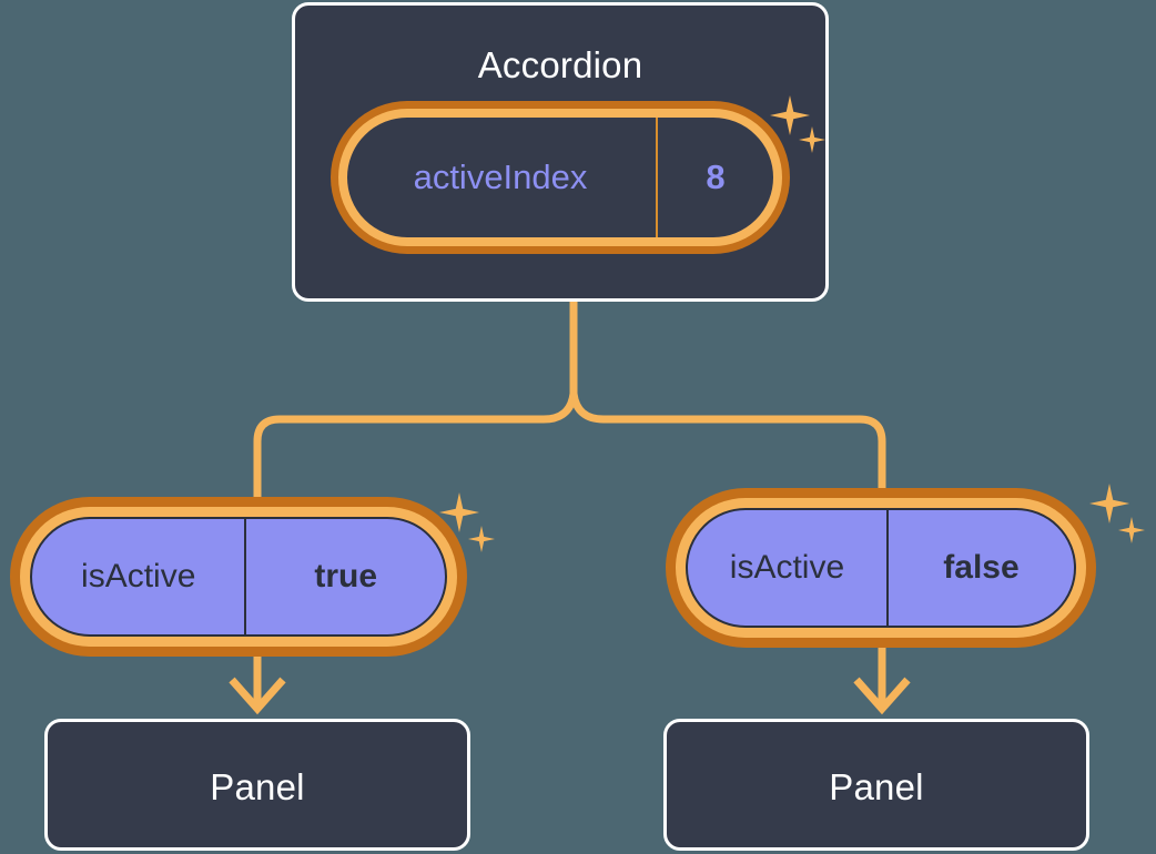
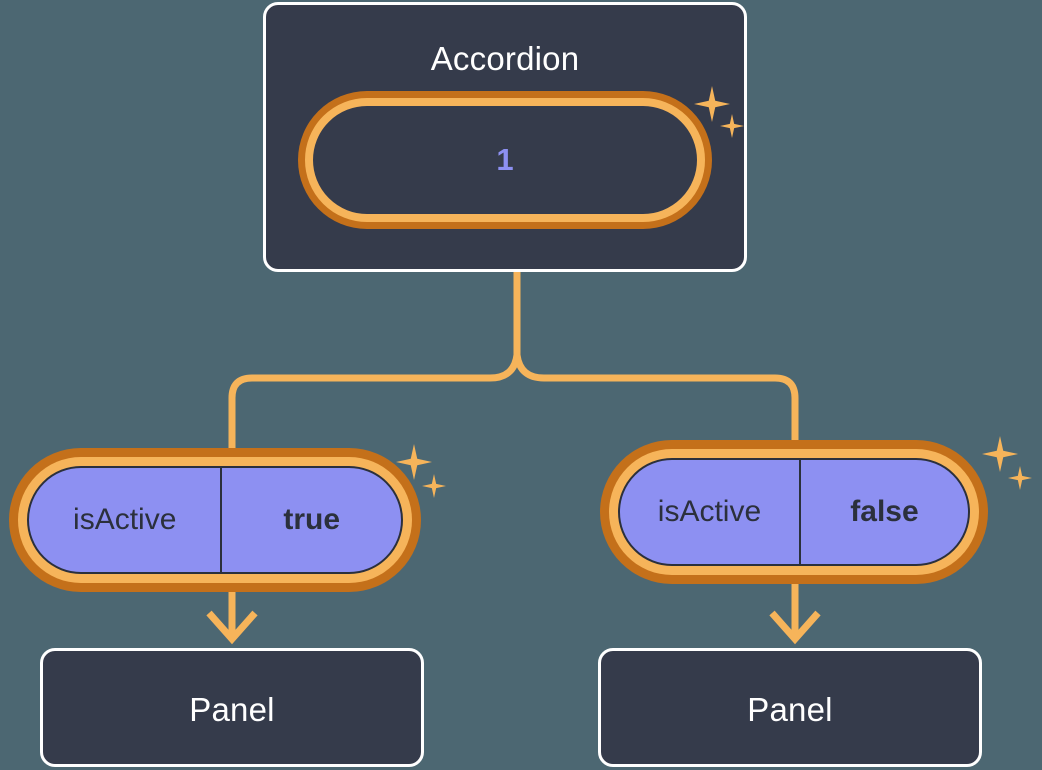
  Accordion
- activeIndex
- 8
+ 1
  isActive
  true
  Panel
  isActive
  false
  Panel
